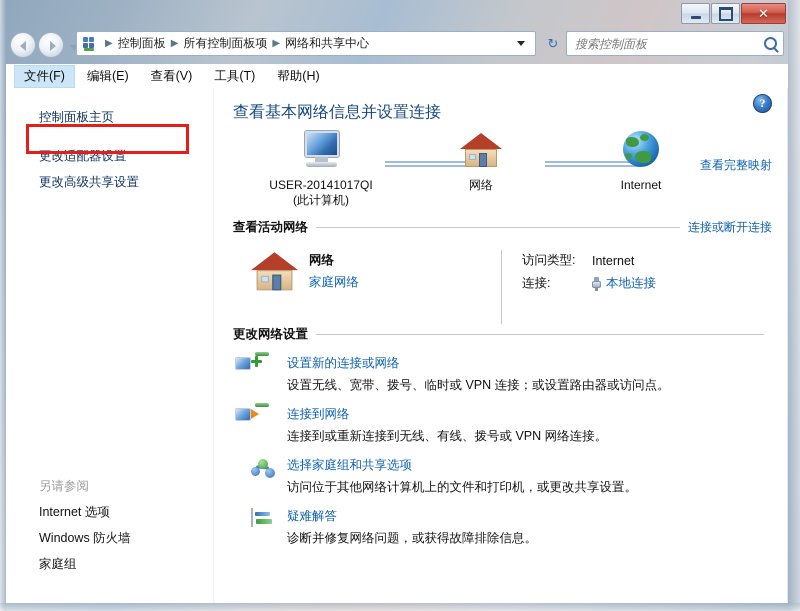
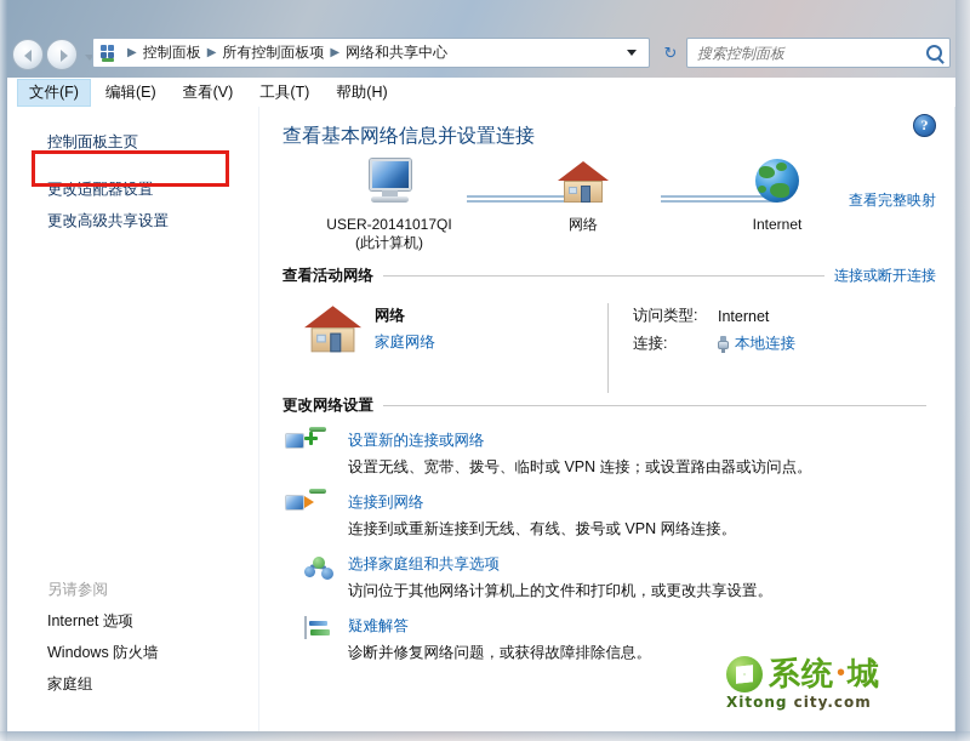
- ✕
  ▶
  控制面板
  ▶
  所有控制面板项
  ▶
  网络和共享中心
  ↻
  搜索控制面板
  文件(F)
  编辑(E)
  查看(V)
  工具(T)
  帮助(H)
  控制面板主页
  更改适配器设置
  更改高级共享设置
  另请参阅
  Internet 选项
  Windows 防火墙
  家庭组
  ?
  查看基本网络信息并设置连接
  USER-20141017QI
  (此计算机)
  网络
  Internet
  查看完整映射
  查看活动网络
  连接或断开连接
  网络
  家庭网络
  访问类型:
  Internet
  连接:
  本地连接
  更改网络设置
  设置新的连接或网络
  设置无线、宽带、拨号、临时或 VPN 连接；或设置路由器或访问点。
  连接到网络
  连接到或重新连接到无线、有线、拨号或 VPN 网络连接。
  选择家庭组和共享选项
  访问位于其他网络计算机上的文件和打印机，或更改共享设置。
  疑难解答
  诊断并修复网络问题，或获得故障排除信息。
+ 系统
+ •
+ 城
+ Xitong city.com
